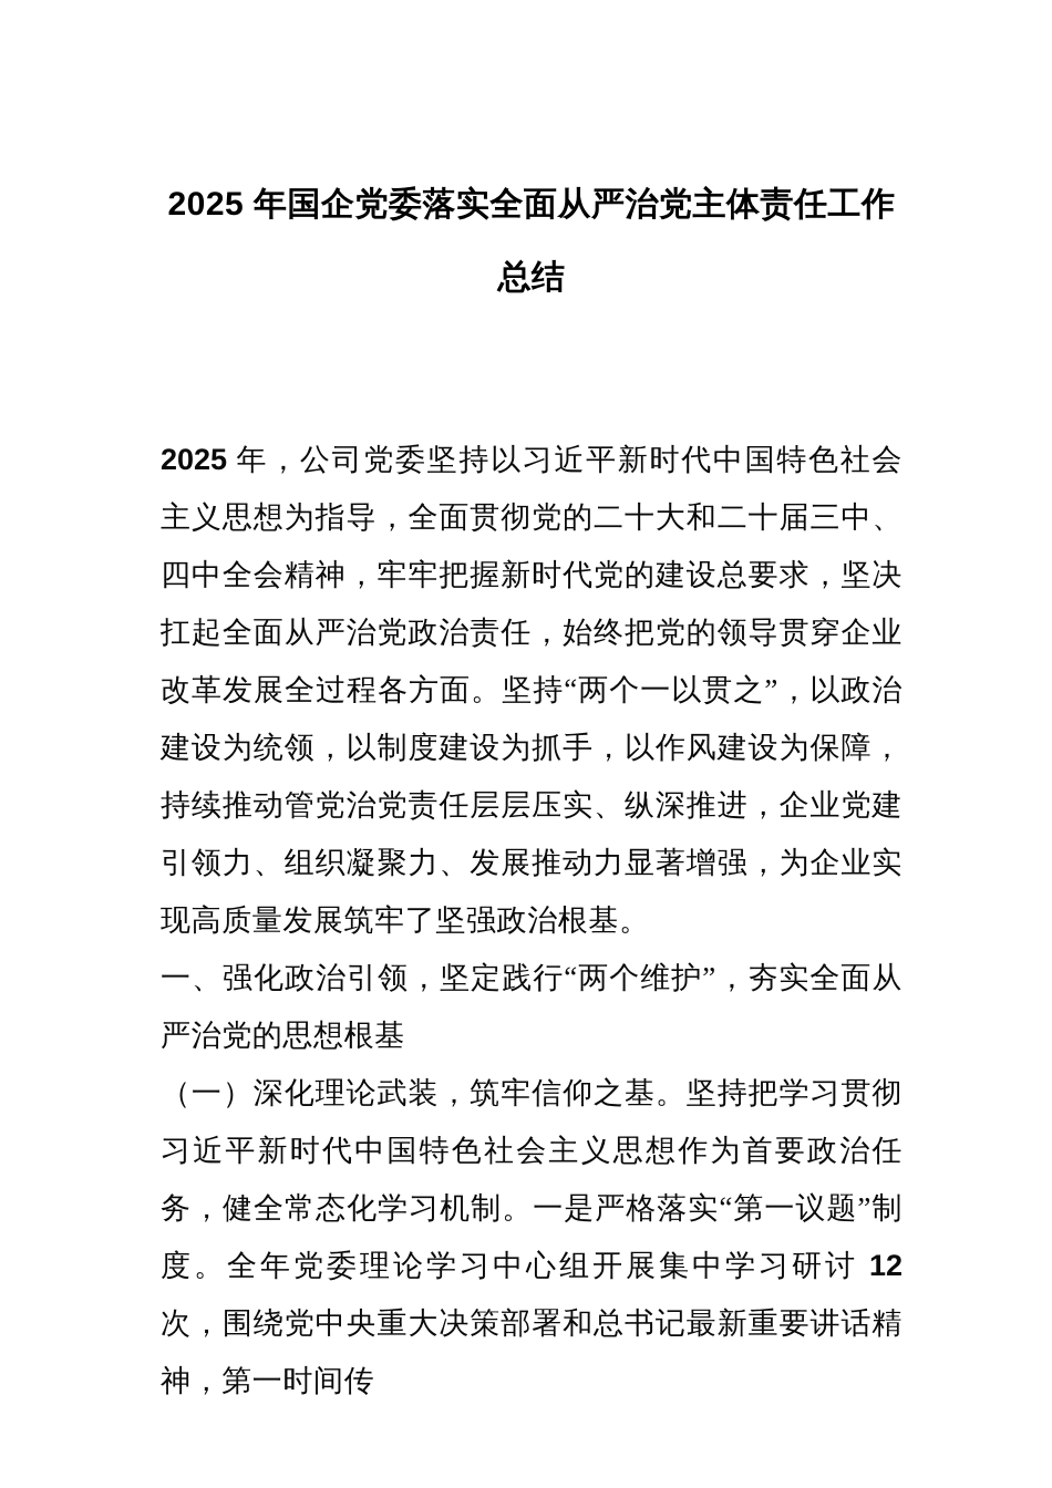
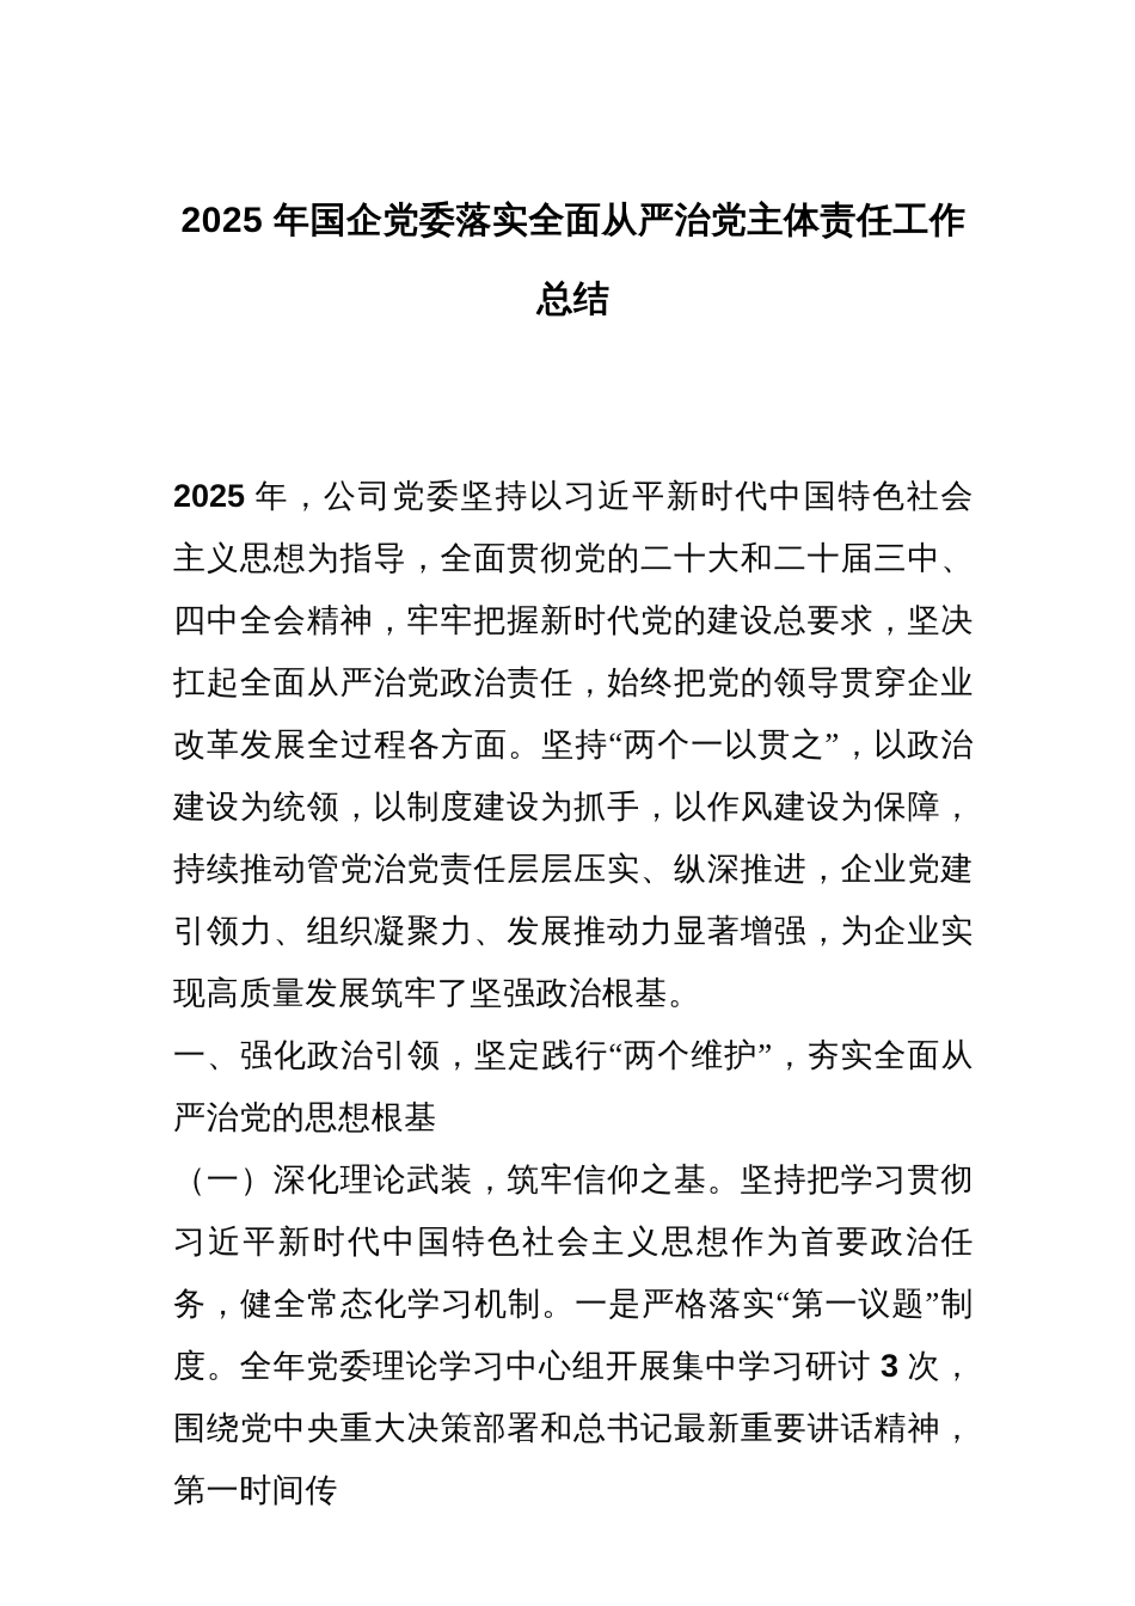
  2025 年国企党委落实全面从严治党主体责任工作总结
  2025 年，公司党委坚持以习近平新时代中国特色社会主义思想为指导，全面贯彻党的二十大和二十届三中、四中全会精神，牢牢把握新时代党的建设总要求，坚决扛起全面从严治党政治责任，始终把党的领导贯穿企业改革发展全过程各方面。坚持“两个一以贯之”，以政治建设为统领，以制度建设为抓手，以作风建设为保障，持续推动管党治党责任层层压实、纵深推进，企业党建引领力、组织凝聚力、发展推动力显著增强，为企业实现高质量发展筑牢了坚强政治根基。
  一、强化政治引领，坚定践行“两个维护”，夯实全面从严治党的思想根基
- （一）深化理论武装，筑牢信仰之基。坚持把学习贯彻习近平新时代中国特色社会主义思想作为首要政治任务，健全常态化学习机制。一是严格落实“第一议题”制度。全年党委理论学习中心组开展集中学习研讨 12 次，围绕党中央重大决策部署和总书记最新重要讲话精神，第一时间传
+ （一）深化理论武装，筑牢信仰之基。坚持把学习贯彻习近平新时代中国特色社会主义思想作为首要政治任务，健全常态化学习机制。一是严格落实“第一议题”制度。全年党委理论学习中心组开展集中学习研讨 3 次，围绕党中央重大决策部署和总书记最新重要讲话精神，第一时间传
